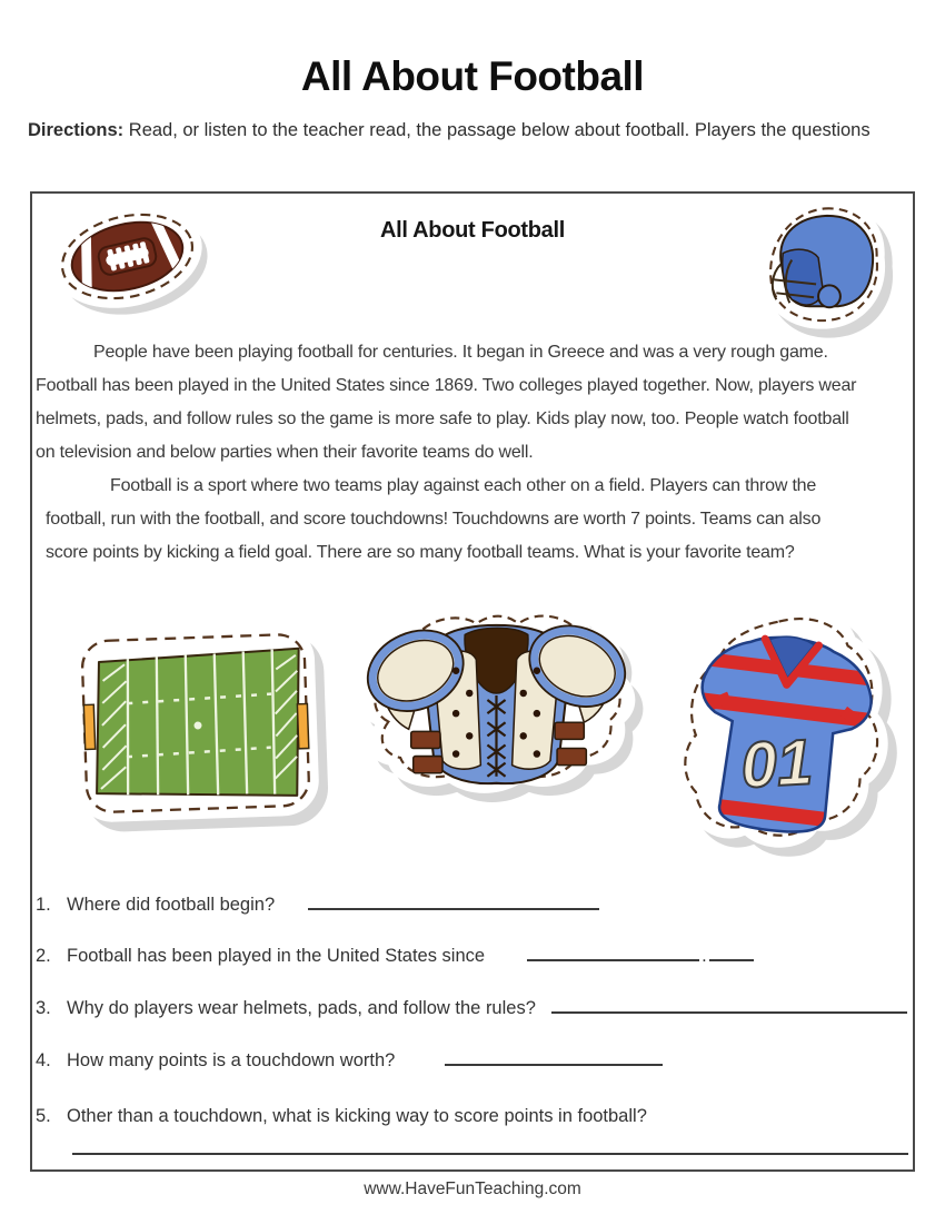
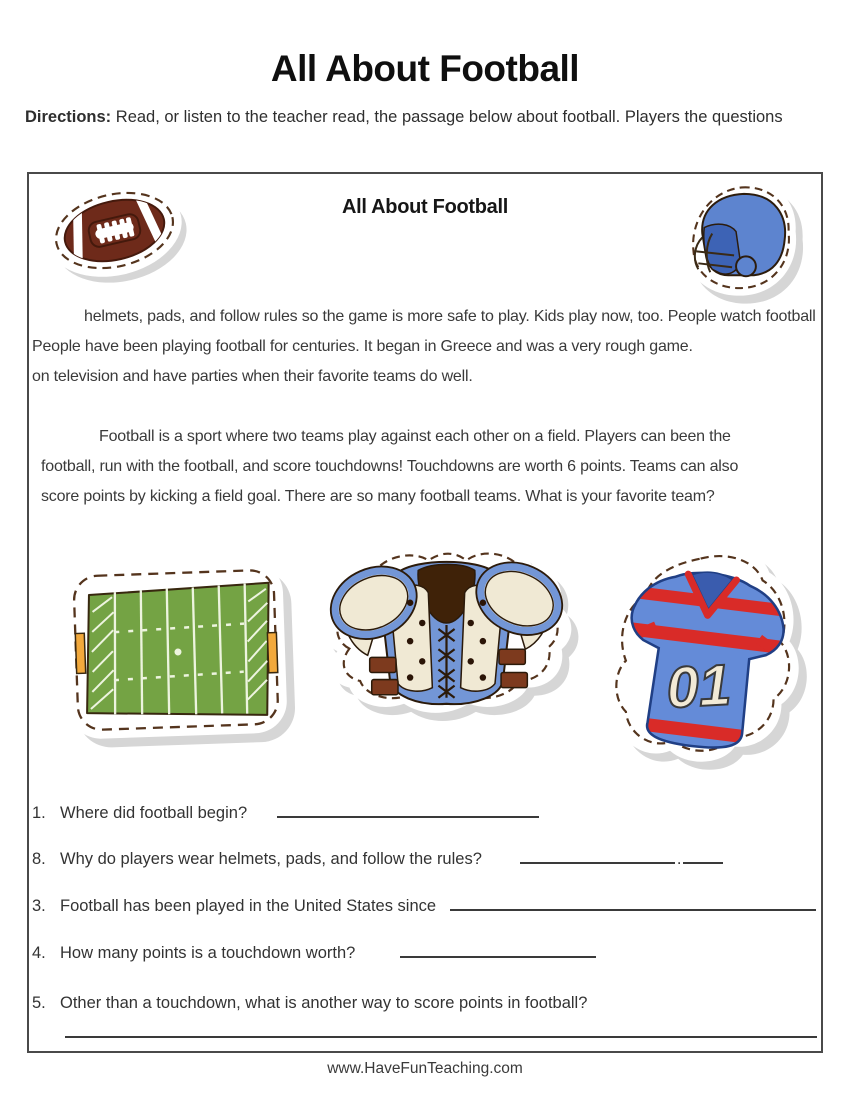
  All About Football
  Directions: Read, or listen to the teacher read, the passage below about football. Players the questions
  All About Football
- People have been playing football for centuries. It began in Greece and was a very rough game.
+ helmets, pads, and follow rules so the game is more safe to play. Kids play now, too. People watch football
- Football has been played in the United States since 1869. Two colleges played together. Now, players wear
- helmets, pads, and follow rules so the game is more safe to play. Kids play now, too. People watch football
+ People have been playing football for centuries. It began in Greece and was a very rough game.
- on television and below parties when their favorite teams do well.
+ on television and have parties when their favorite teams do well.
- Football is a sport where two teams play against each other on a field. Players can throw the
+ Football is a sport where two teams play against each other on a field. Players can been the
- football, run with the football, and score touchdowns! Touchdowns are worth 7 points. Teams can also
+ football, run with the football, and score touchdowns! Touchdowns are worth 6 points. Teams can also
  score points by kicking a field goal. There are so many football teams. What is your favorite team?
  1.
  Where did football begin?
- 2.
+ 8.
- Football has been played in the United States since
+ Why do players wear helmets, pads, and follow the rules?
  .
  3.
- Why do players wear helmets, pads, and follow the rules?
+ Football has been played in the United States since
  4.
  How many points is a touchdown worth?
  5.
- Other than a touchdown, what is kicking way to score points in football?
+ Other than a touchdown, what is another way to score points in football?
  www.HaveFunTeaching.com
